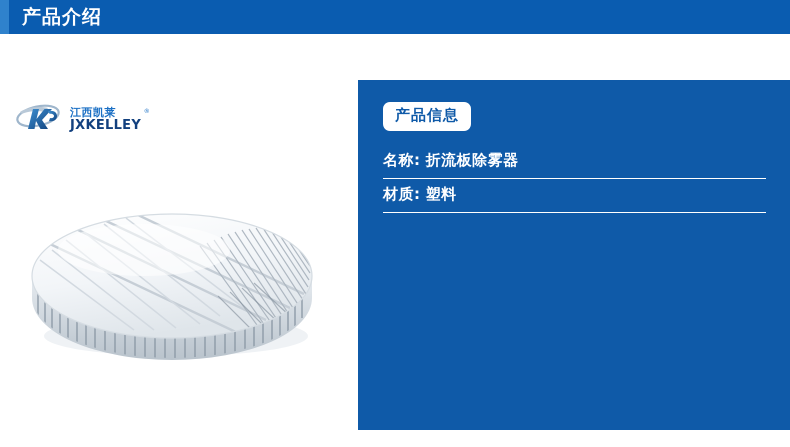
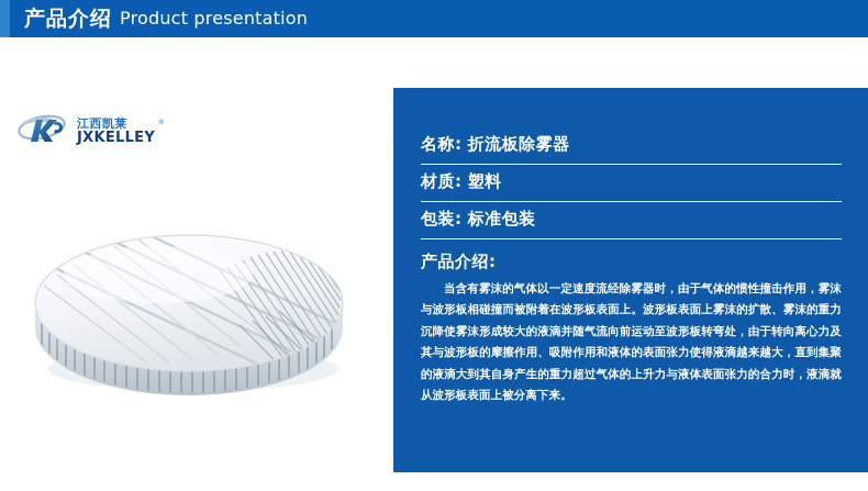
  产品介绍
+ Product presentation
  江西凯莱
  JXKELLEY
- 产品信息
  名称: 折流板除雾器
  材质: 塑料
+ 包装: 标准包装
+ 产品介绍:
+ 当含有雾沫的气体以一定速度流经除雾器时，由于气体的惯性撞击作用，雾沫与波形板相碰撞而被附着在波形板表面上。波形板表面上雾沫的扩散、雾沫的重力沉降使雾沫形成较大的液滴并随气流向前运动至波形板转弯处，由于转向离心力及其与波形板的摩擦作用、吸附作用和液体的表面张力使得液滴越来越大，直到集聚的液滴大到其自身产生的重力超过气体的上升力与液体表面张力的合力时，液滴就从波形板表面上被分离下来。
